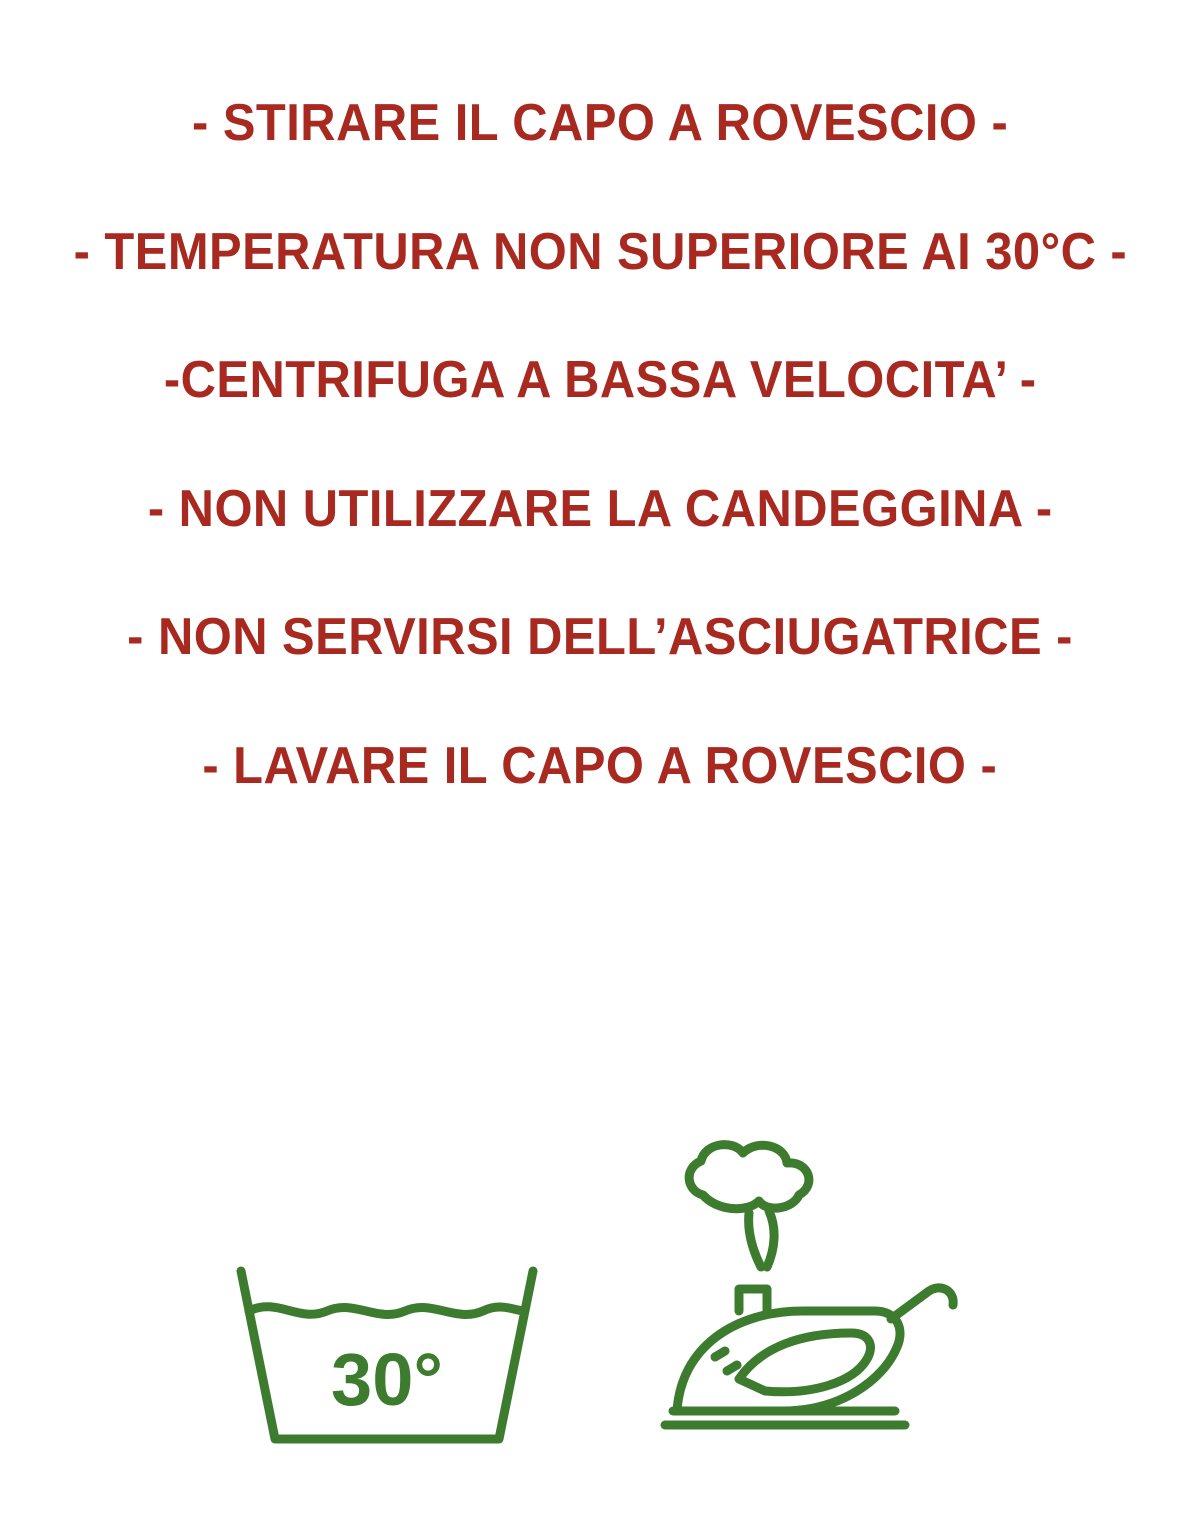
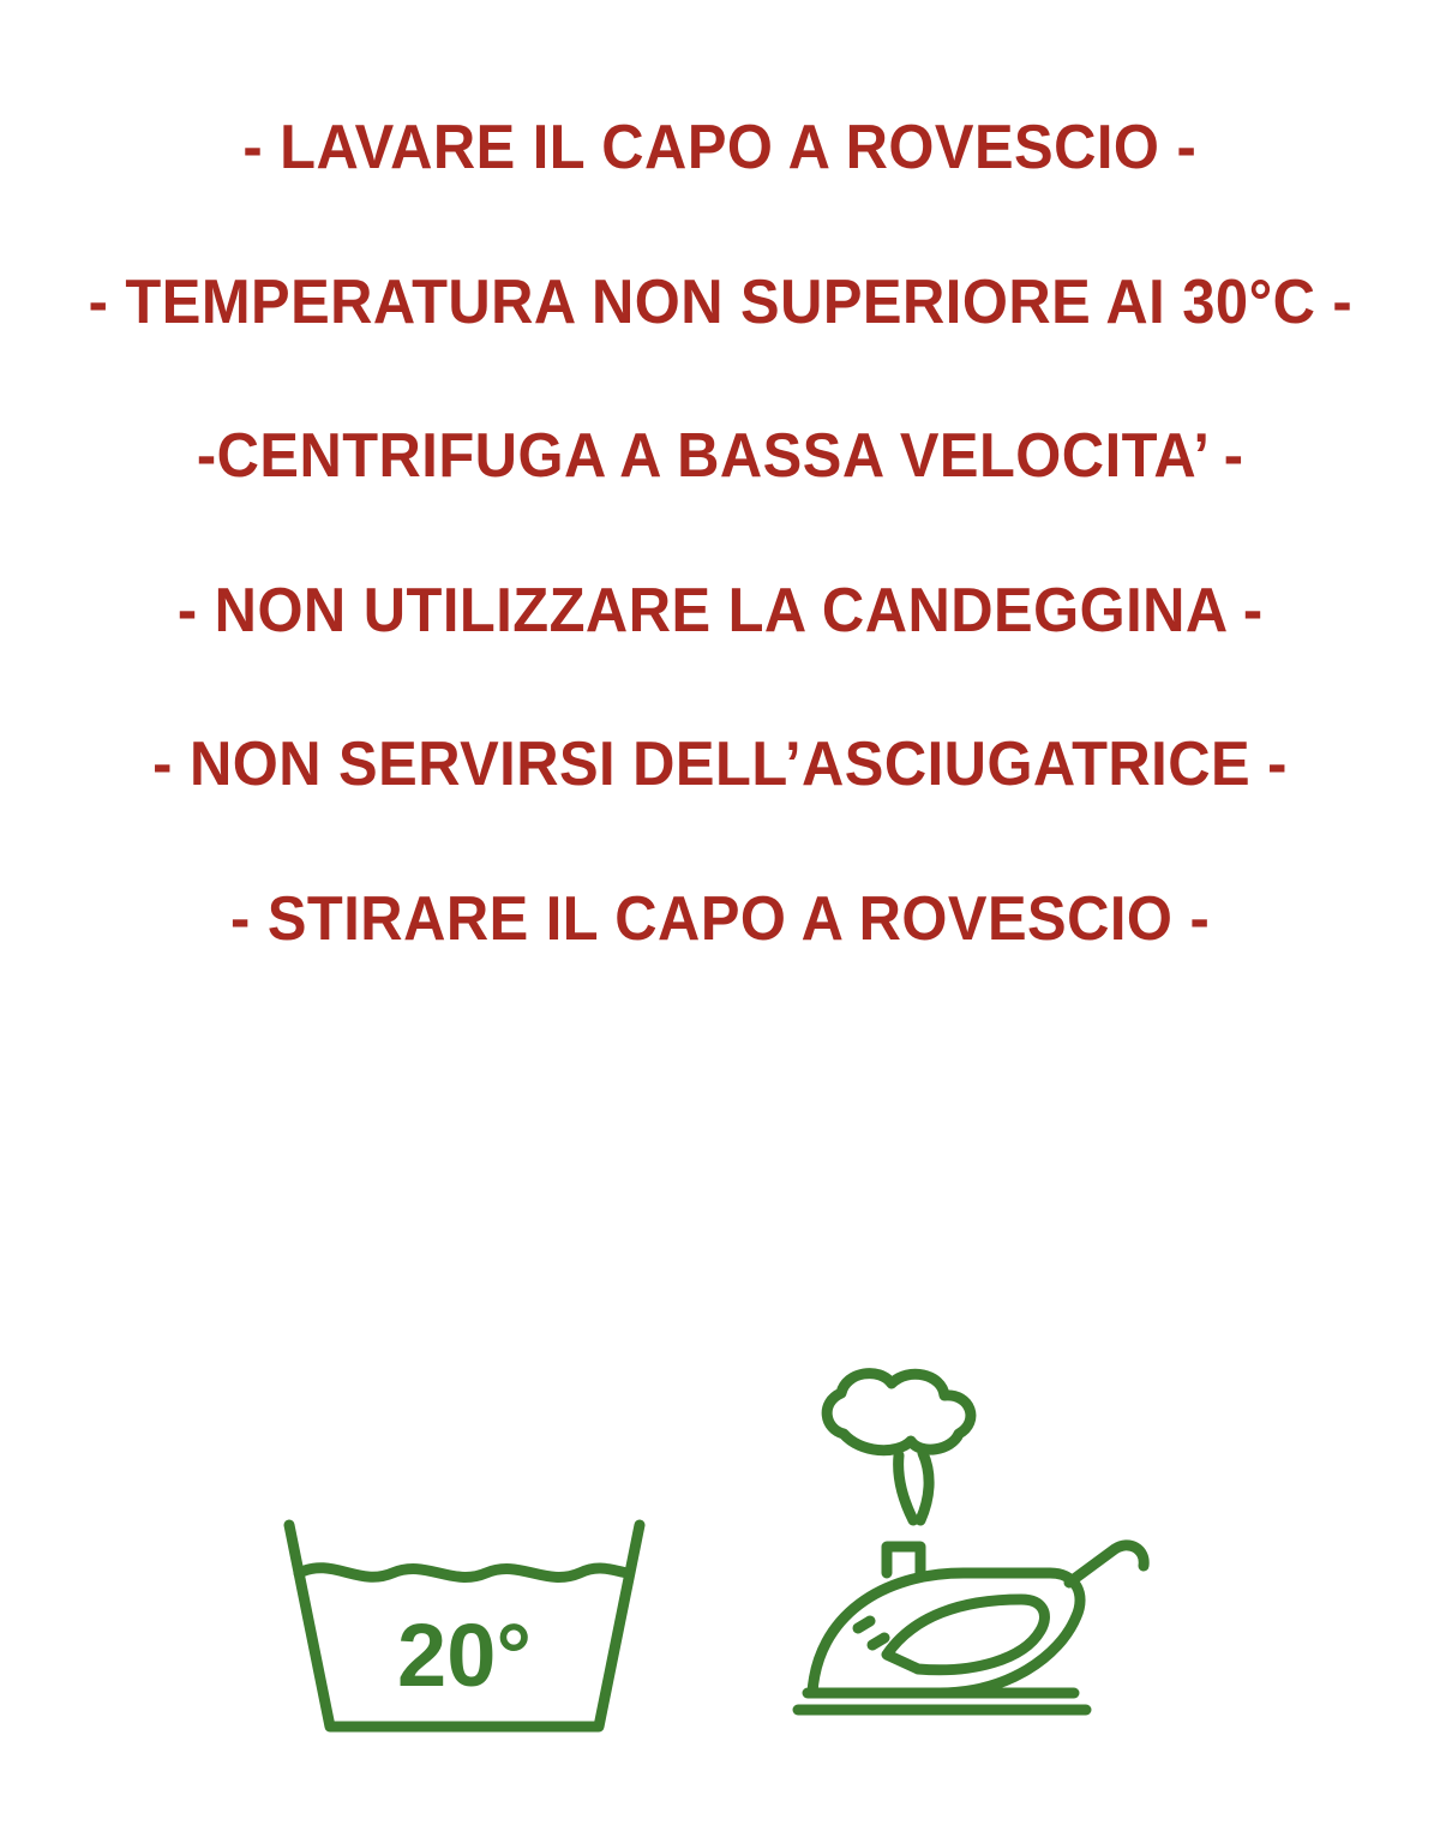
- - STIRARE IL CAPO A ROVESCIO -
+ - LAVARE IL CAPO A ROVESCIO -
  - TEMPERATURA NON SUPERIORE AI 30°C -
  -CENTRIFUGA A BASSA VELOCITA’ -
  - NON UTILIZZARE LA CANDEGGINA -
  - NON SERVIRSI DELL’ASCIUGATRICE -
- - LAVARE IL CAPO A ROVESCIO -
+ - STIRARE IL CAPO A ROVESCIO -
- 30°
+ 20°
